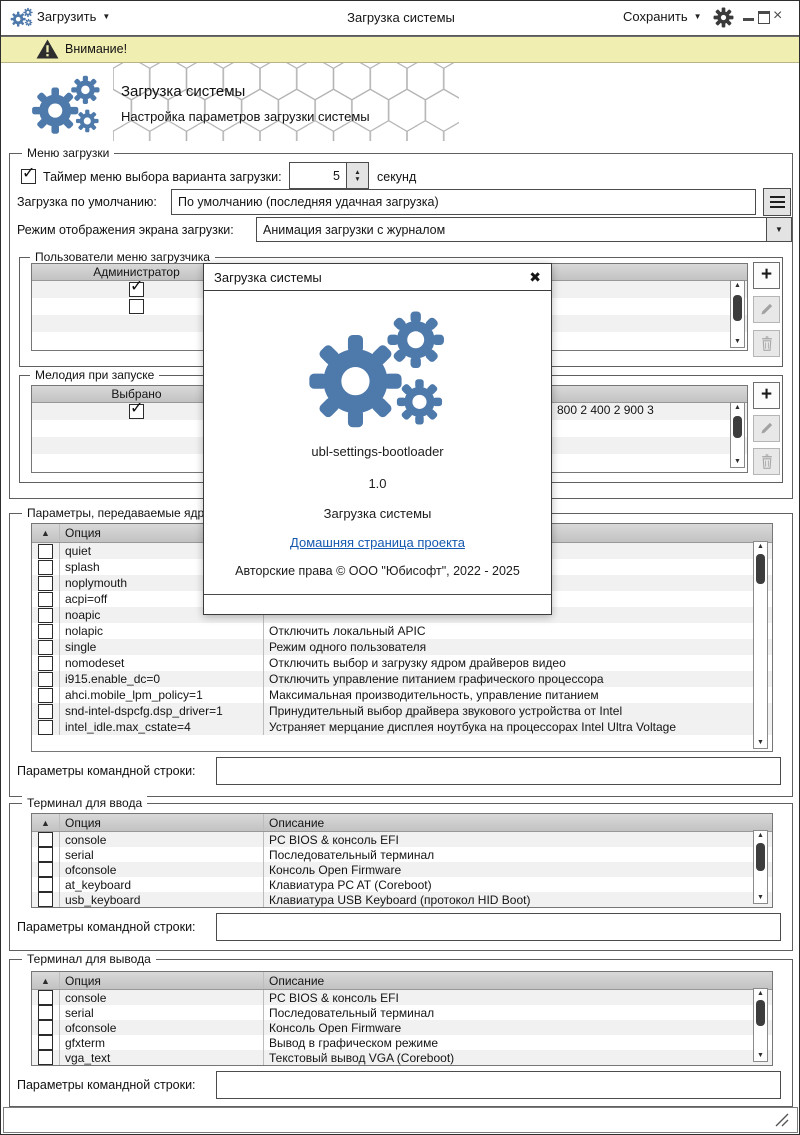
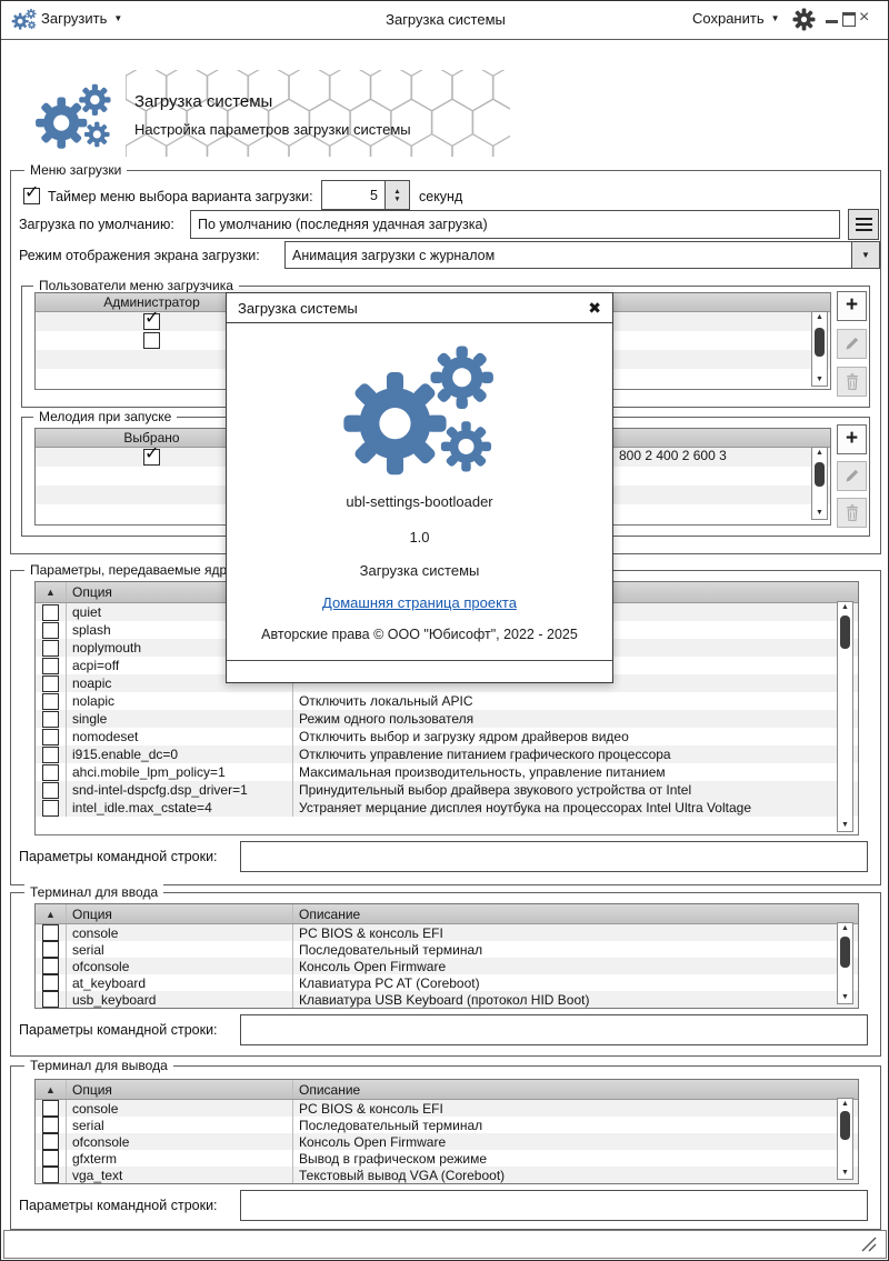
  Загрузить
  ▼
  Загрузка системы
  Сохранить
  ▼
  ×
- Внимание!
  Загрузка системы
  Настройка параметров загрузки системы
  Меню загрузки
  Таймер меню выбора варианта загрузки:
  5
  секунд
  Загрузка по умолчанию:
  По умолчанию (последняя удачная загрузка)
  Режим отображения экрана загрузки:
  Анимация загрузки с журналом
  ▼
  Пользователи меню загрузчика
  Администратор
  +
  Мелодия при запуске
  Выбрано
- 800 2 400 2 900 3
+ 800 2 400 2 600 3
  +
  Параметры, передаваемые ядр
  ▲
  Опция
  quiet
  splash
  noplymouth
  acpi=off
  noapic
  nolapic
  Отключить локальный APIC
  single
  Режим одного пользователя
  nomodeset
  Отключить выбор и загрузку ядром драйверов видео
  i915.enable_dc=0
  Отключить управление питанием графического процессора
  ahci.mobile_lpm_policy=1
  Максимальная производительность, управление питанием
  snd-intel-dspcfg.dsp_driver=1
  Принудительный выбор драйвера звукового устройства от Intel
  intel_idle.max_cstate=4
  Устраняет мерцание дисплея ноутбука на процессорах Intel Ultra Voltage
  Параметры командной строки:
  Терминал для ввода
  ▲
  Опция
  Описание
  console
  PC BIOS & консоль EFI
  serial
  Последовательный терминал
  ofconsole
  Консоль Open Firmware
  at_keyboard
  Клавиатура PC AT (Coreboot)
  usb_keyboard
  Клавиатура USB Keyboard (протокол HID Boot)
  Параметры командной строки:
  Терминал для вывода
  ▲
  Опция
  Описание
  console
  PC BIOS & консоль EFI
  serial
  Последовательный терминал
  ofconsole
  Консоль Open Firmware
  gfxterm
  Вывод в графическом режиме
  vga_text
  Текстовый вывод VGA (Coreboot)
  Параметры командной строки:
  Загрузка системы
  ✖
  ubl-settings-bootloader
  1.0
  Загрузка системы
  Домашняя страница проекта
  Авторские права © ООО "Юбисофт", 2022 - 2025
